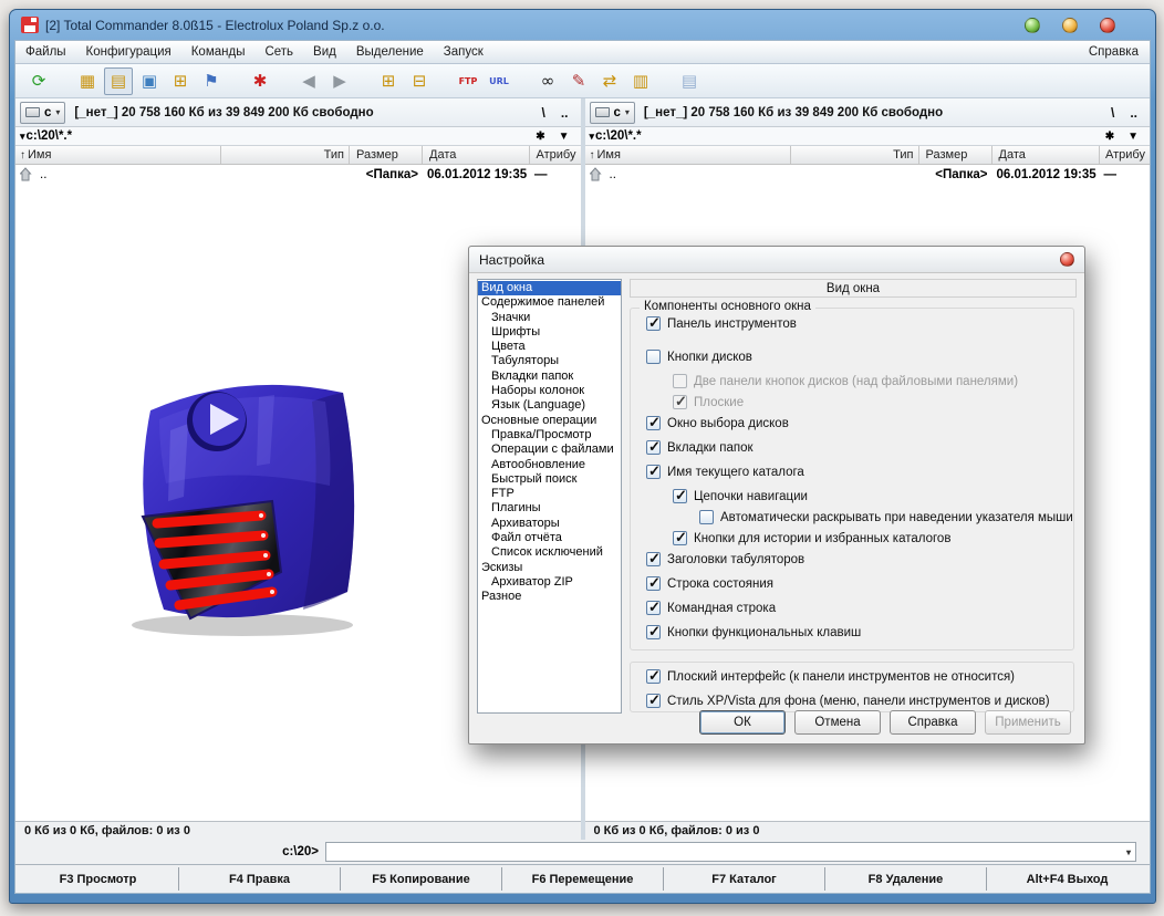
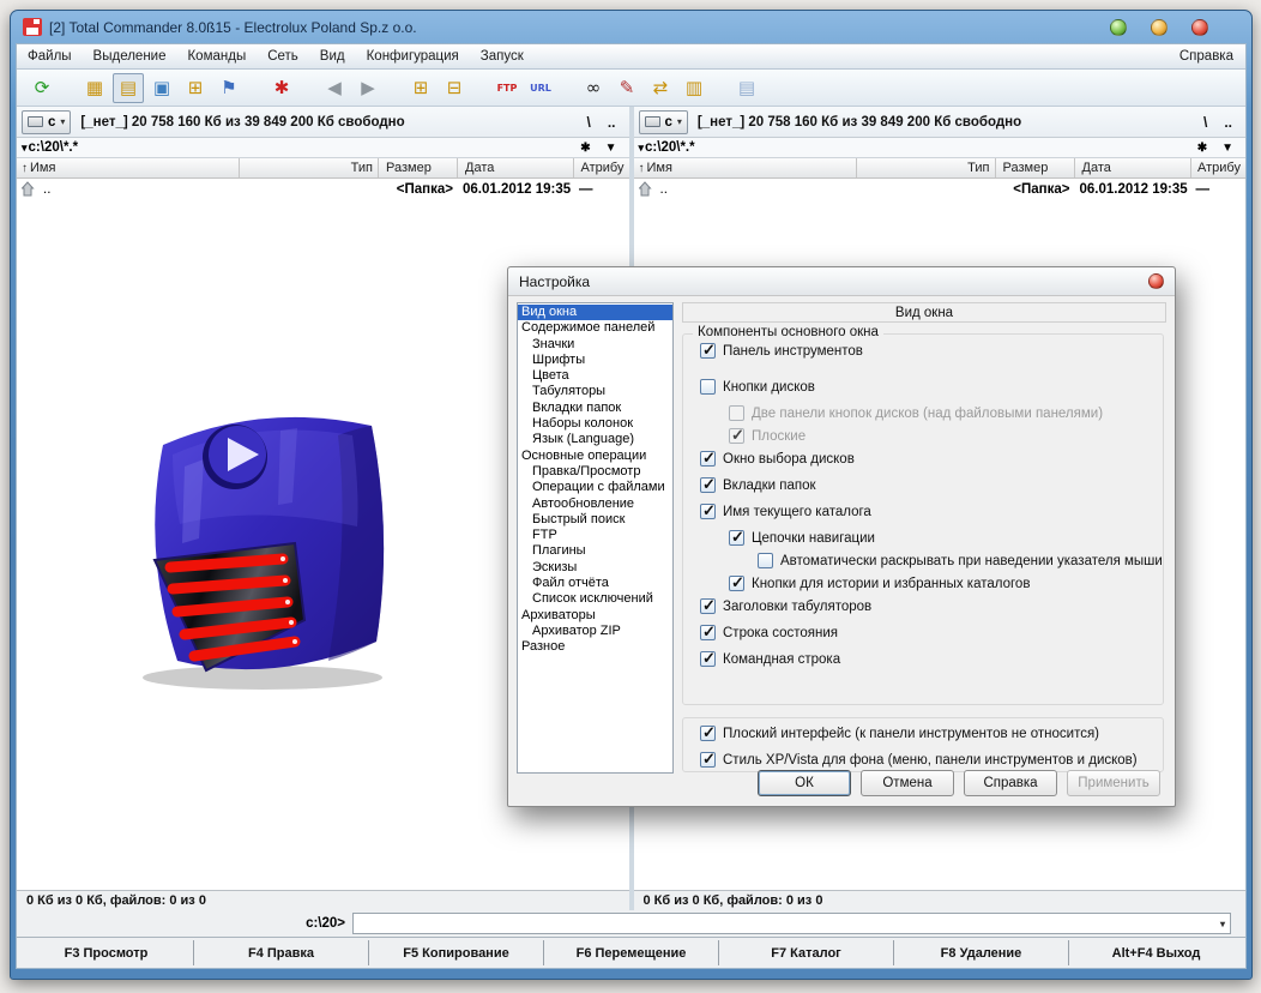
  [2] Total Commander 8.0ß15 - Electrolux Poland Sp.z o.o.
  Файлы
- Конфигурация
+ Выделение
  Команды
  Сеть
  Вид
- Выделение
+ Конфигурация
  Запуск
  Справка
  ⟳
  ▦
  ▤
  ▣
  ⊞
  ⚑
  ✱
  ◀
  ▶
  ⊞
  ⊟
  FTP
  URL
  ∞
  ✎
  ⇄
  ▥
  ▤
  c
  ▾
  [_нет_] 20 758 160 Кб из 39 849 200 Кб свободно
  \
  ..
  ▾
  c:\20\*.*
  ✱
  ▼
  ↑
  Имя
  Тип
  Размер
  Дата
  Атрибу
  ..
  <Папка>
  06.01.2012 19:35
  —
  0 Кб из 0 Кб, файлов: 0 из 0
  c
  ▾
  [_нет_] 20 758 160 Кб из 39 849 200 Кб свободно
  \
  ..
  ▾
  c:\20\*.*
  ✱
  ▼
  ↑
  Имя
  Тип
  Размер
  Дата
  Атрибу
  ..
  <Папка>
  06.01.2012 19:35
  —
  0 Кб из 0 Кб, файлов: 0 из 0
  c:\20>
  ▾
  F3 Просмотр
  F4 Правка
  F5 Копирование
  F6 Перемещение
  F7 Каталог
  F8 Удаление
  Alt+F4 Выход
  Настройка
  Вид окна
  Содержимое панелей
  Значки
  Шрифты
  Цвета
  Табуляторы
  Вкладки папок
  Наборы колонок
  Язык (Language)
  Основные операции
  Правка/Просмотр
  Операции с файлами
  Автообновление
  Быстрый поиск
  FTP
  Плагины
- Архиваторы
+ Эскизы
  Файл отчёта
  Список исключений
- Эскизы
+ Архиваторы
  Архиватор ZIP
  Разное
  Вид окна
  Компоненты основного окна
  Панель инструментов
  Кнопки дисков
  Две панели кнопок дисков (над файловыми панелями)
  Плоские
  Окно выбора дисков
  Вкладки папок
  Имя текущего каталога
  Цепочки навигации
  Автоматически раскрывать при наведении указателя мыши
  Кнопки для истории и избранных каталогов
  Заголовки табуляторов
  Строка состояния
  Командная строка
- Кнопки функциональных клавиш
  Плоский интерфейс (к панели инструментов не относится)
  Стиль XP/Vista для фона (меню, панели инструментов и дисков)
  ОК
  Отмена
  Справка
  Применить
